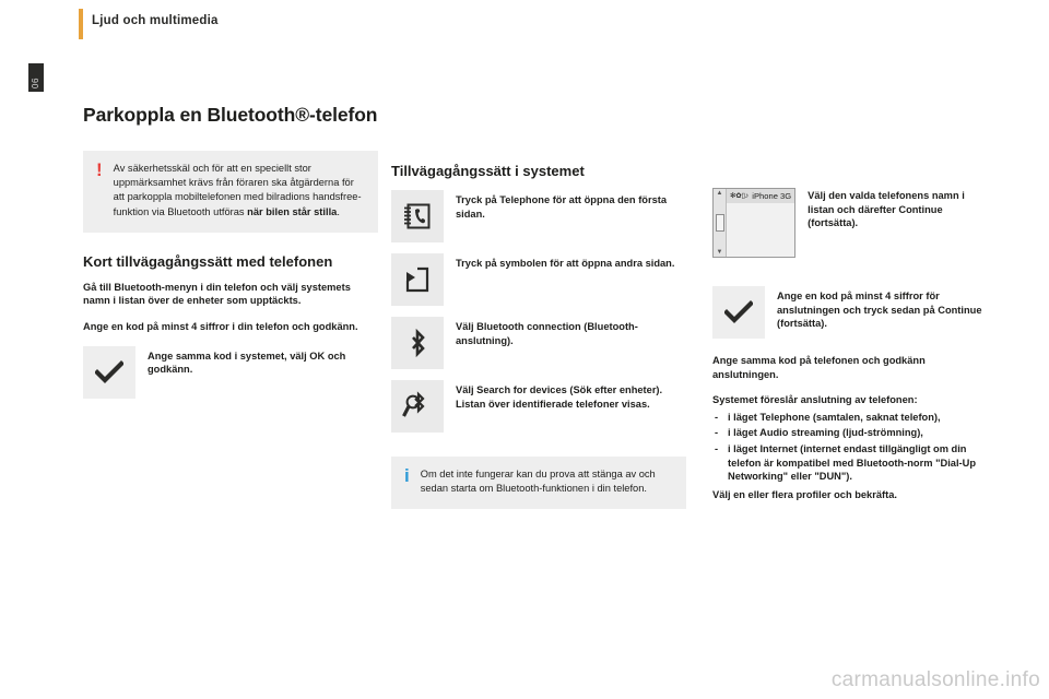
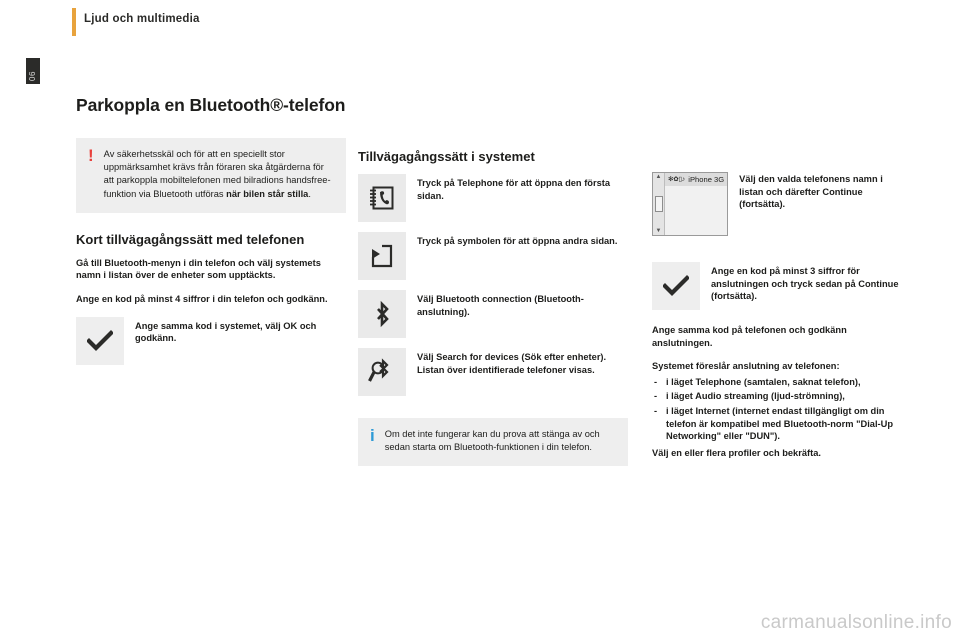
  Ljud och multimedia
  Parkoppla en Bluetooth®-telefon
  !
  Av säkerhetsskäl och för att en speciellt stor uppmärksamhet krävs från föraren ska åtgärderna för att parkoppla mobiltelefonen med bilradions handsfree-funktion via Bluetooth utföras när bilen står stilla.
  Kort tillvägagångssätt med telefonen
  Gå till Bluetooth-menyn i din telefon och välj systemets namn i listan över de enheter som upptäckts.
  Ange en kod på minst 4 siffror i din telefon och godkänn.
  Ange samma kod i systemet, välj OK och godkänn.
  Tillvägagångssätt i systemet
  Tryck på Telephone för att öppna den första sidan.
  Tryck på symbolen för att öppna andra sidan.
  Välj Bluetooth connection (Bluetooth-anslutning).
  Välj Search for devices (Sök efter enheter). Listan över identifierade telefoner visas.
  i
  Om det inte fungerar kan du prova att stänga av och sedan starta om Bluetooth-funktionen i din telefon.
  iPhone 3G
  Välj den valda telefonens namn i listan och därefter Continue (fortsätta).
- Ange en kod på minst 4 siffror för anslutningen och tryck sedan på Continue (fortsätta).
+ Ange en kod på minst 3 siffror för anslutningen och tryck sedan på Continue (fortsätta).
  Ange samma kod på telefonen och godkänn anslutningen.
  Systemet föreslår anslutning av telefonen:
  i läget Telephone (samtalen, saknat telefon),
  i läget Audio streaming (ljud-strömning),
  i läget Internet (internet endast tillgängligt om din telefon är kompatibel med Bluetooth-norm "Dial-Up Networking" eller "DUN").
  Välj en eller flera profiler och bekräfta.
  carmanualsonline.info
